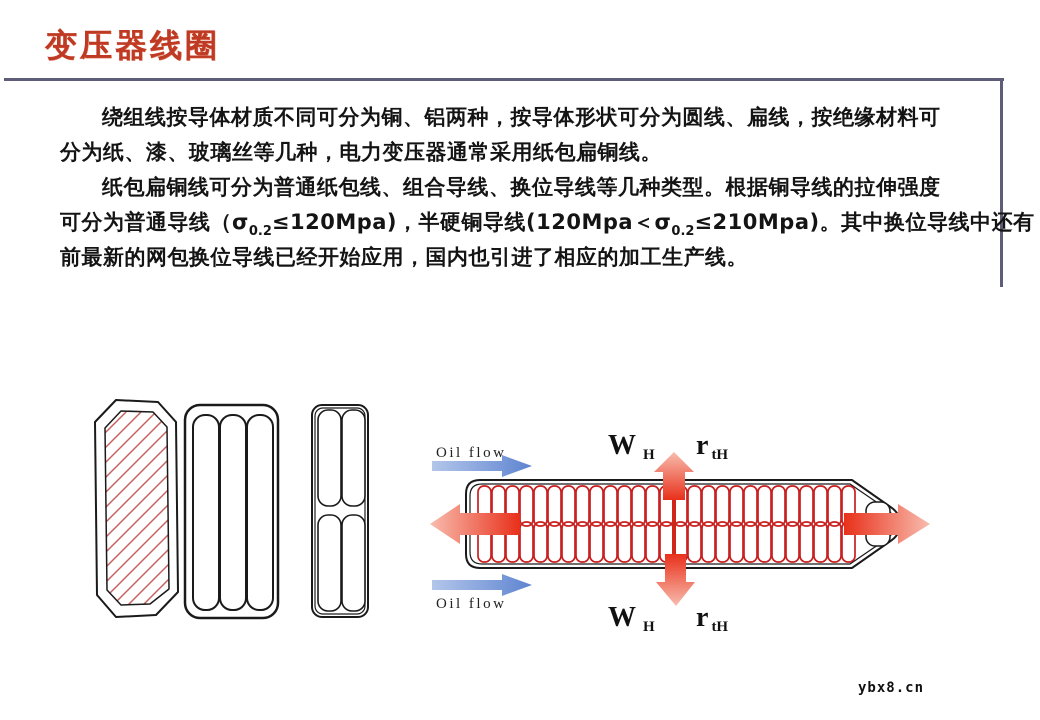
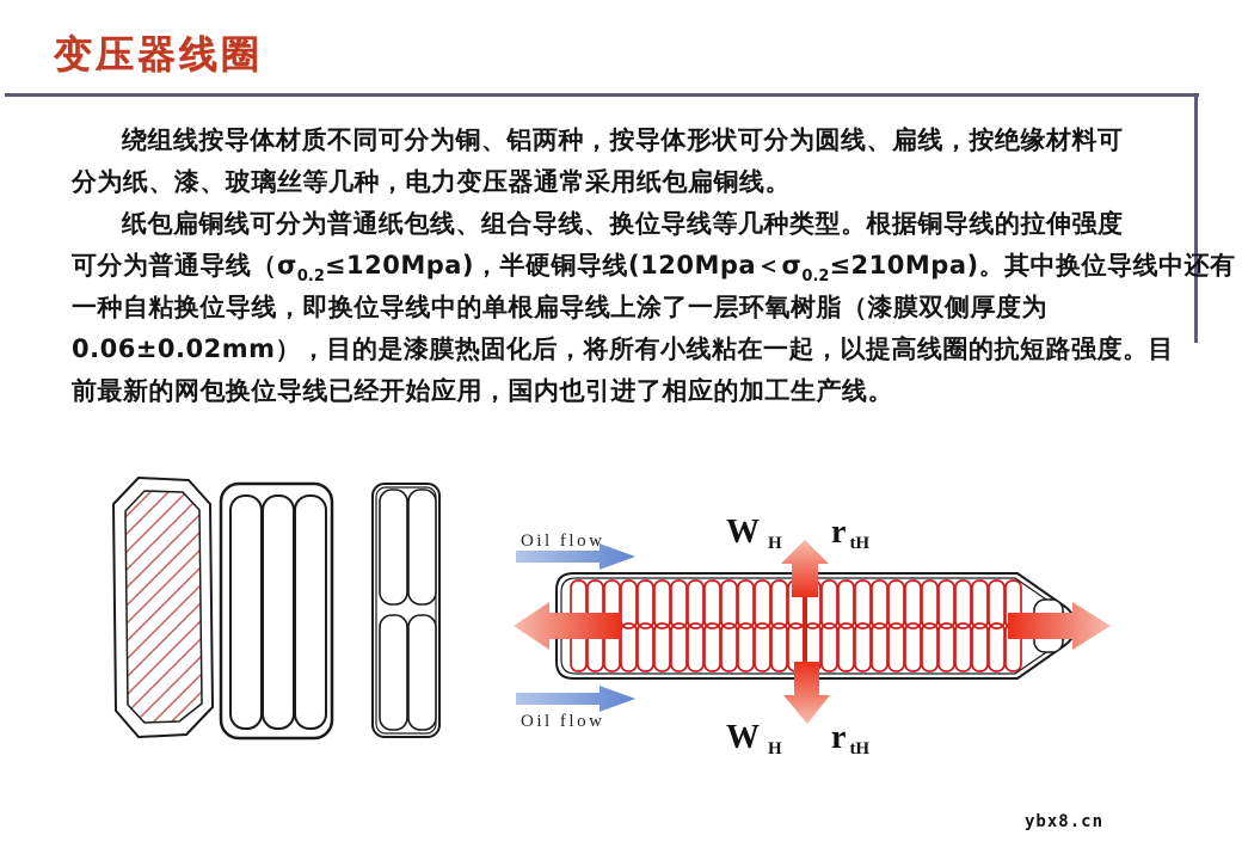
  变压器线圈
  绕组线按导体材质不同可分为铜、铝两种，按导体形状可分为圆线、扁线，按绝缘材料可
  分为纸、漆、玻璃丝等几种，电力变压器通常采用纸包扁铜线。
  纸包扁铜线可分为普通纸包线、组合导线、换位导线等几种类型。根据铜导线的拉伸强度
  可分为普通导线（σ0.2≤120Mpa)，半硬铜导线(120Mpa＜σ0.2≤210Mpa)。其中换位导线中还有
+ 一种自粘换位导线，即换位导线中的单根扁导线上涂了一层环氧树脂（漆膜双侧厚度为
+ 0.06±0.02mm），目的是漆膜热固化后，将所有小线粘在一起，以提高线圈的抗短路强度。目
  前最新的网包换位导线已经开始应用，国内也引进了相应的加工生产线。
  Oil flow
  Oil flow
  W H
  r tH
  W H
  r tH
  ybx8.cn
